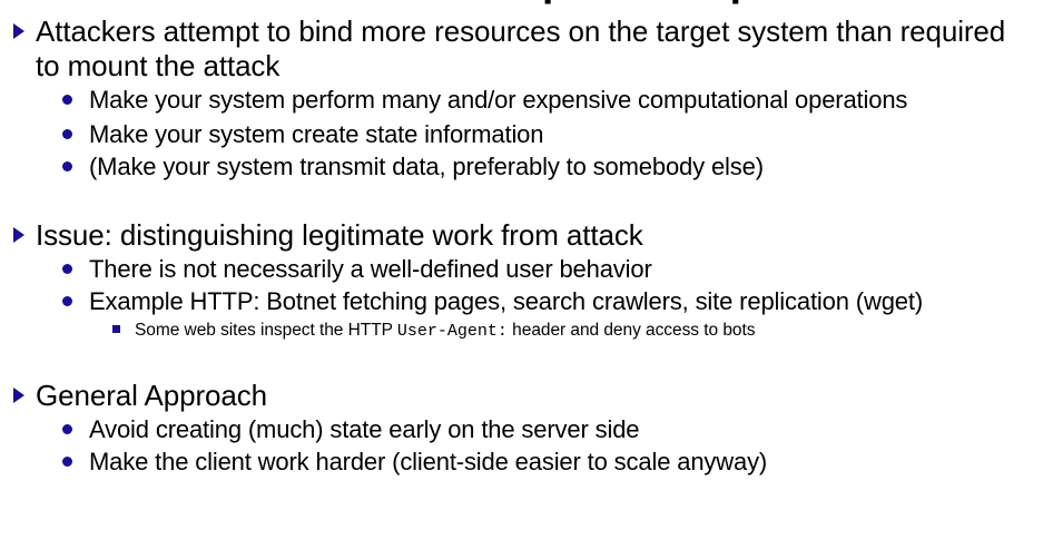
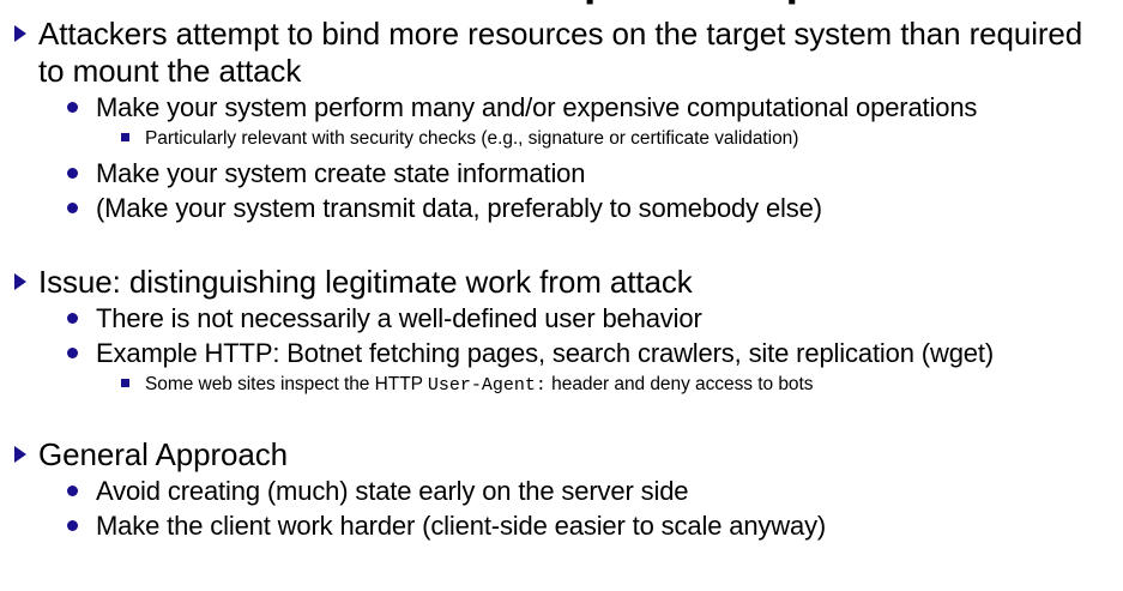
  Attackers attempt to bind more resources on the target system than required to mount the attack
  Make your system perform many and/or expensive computational operations
+ Particularly relevant with security checks (e.g., signature or certificate validation)
  Make your system create state information
  (Make your system transmit data, preferably to somebody else)
  Issue: distinguishing legitimate work from attack
  There is not necessarily a well-defined user behavior
  Example HTTP: Botnet fetching pages, search crawlers, site replication (wget)
  Some web sites inspect the HTTP User-Agent: header and deny access to bots
  General Approach
  Avoid creating (much) state early on the server side
  Make the client work harder (client-side easier to scale anyway)
